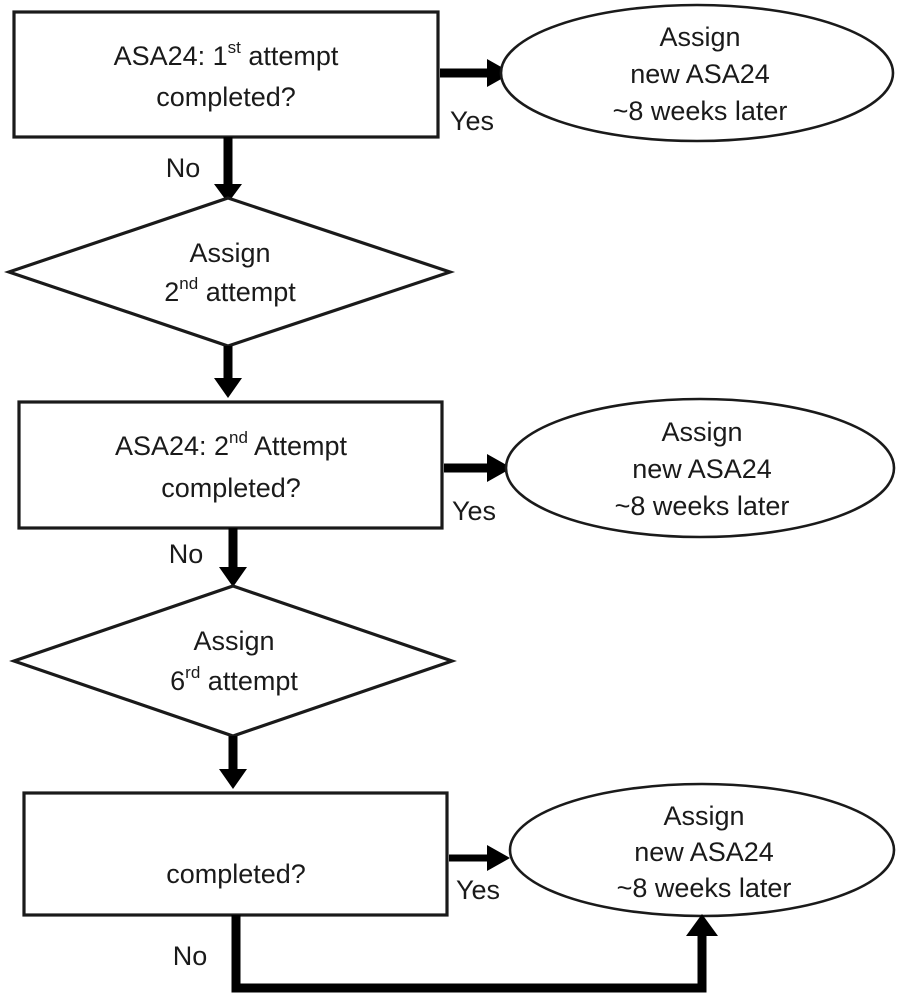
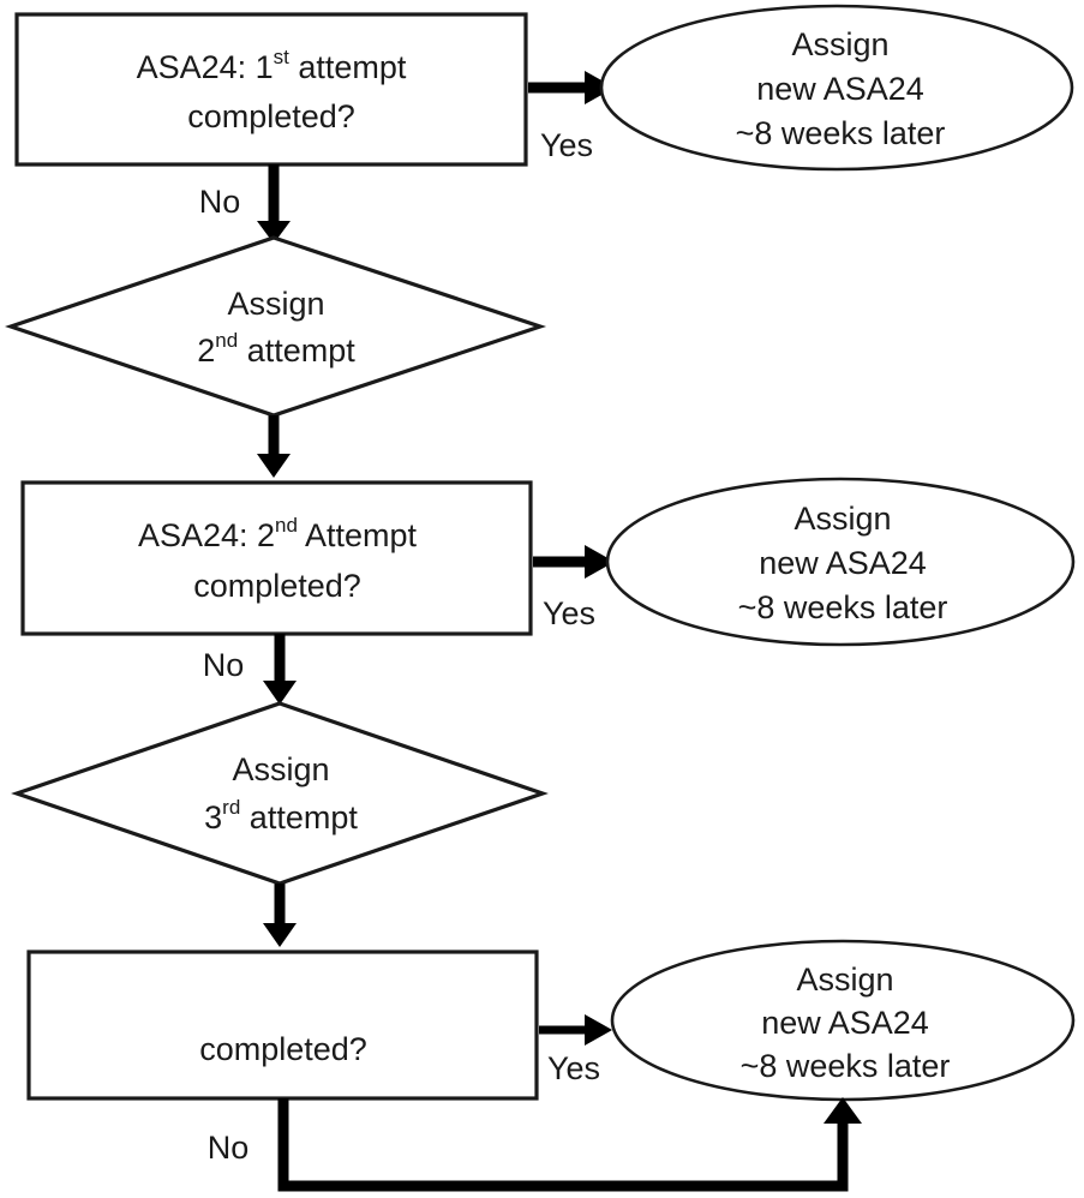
  ASA24: 1st attempt
  completed?
  Yes
  Assign
  new ASA24
  ~8 weeks later
  No
  Assign
  2nd attempt
  ASA24: 2nd Attempt
  completed?
  Yes
  Assign
  new ASA24
  ~8 weeks later
  No
  Assign
- 6rd attempt
+ 3rd attempt
  completed?
  Yes
  Assign
  new ASA24
  ~8 weeks later
  No
